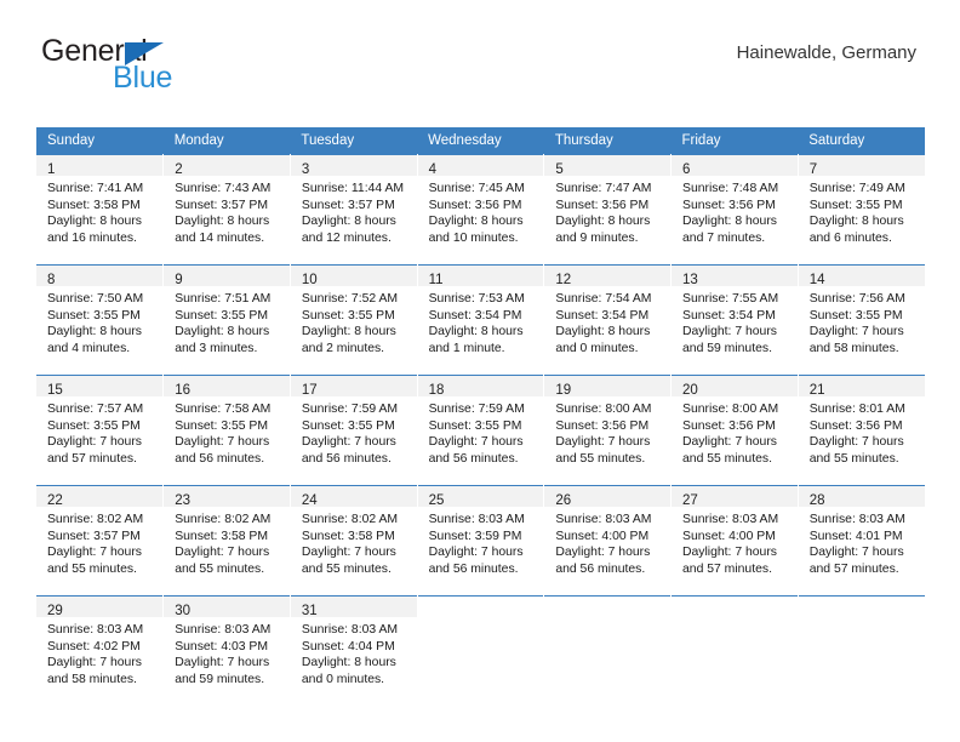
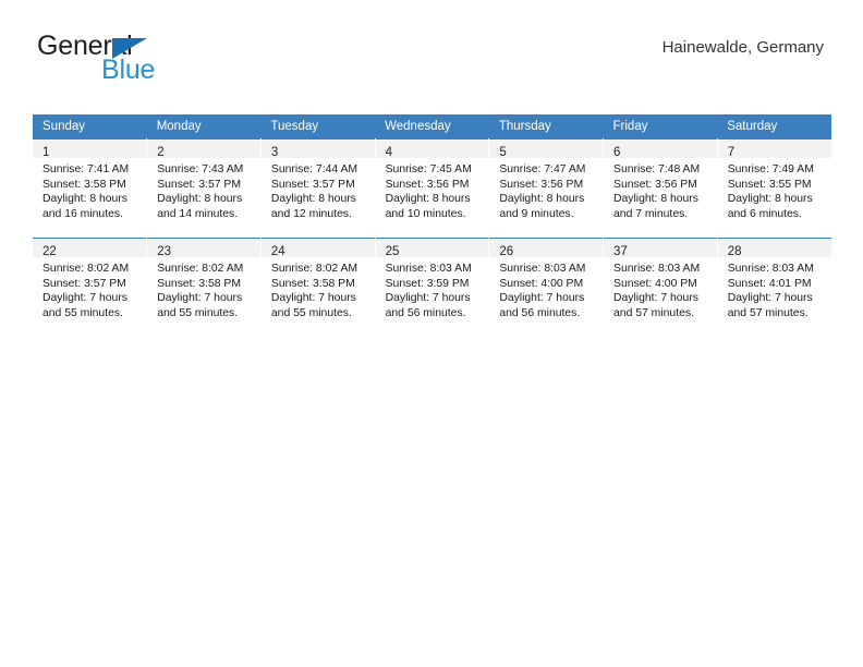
  General
  Blue
  Hainewalde, Germany
  Sunday	Monday	Tuesday	Wednesday	Thursday	Friday	Saturday
- 1Sunrise: 7:41 AMSunset: 3:58 PMDaylight: 8 hoursand 16 minutes.	2Sunrise: 7:43 AMSunset: 3:57 PMDaylight: 8 hoursand 14 minutes.	3Sunrise: 11:44 AMSunset: 3:57 PMDaylight: 8 hoursand 12 minutes.	4Sunrise: 7:45 AMSunset: 3:56 PMDaylight: 8 hoursand 10 minutes.	5Sunrise: 7:47 AMSunset: 3:56 PMDaylight: 8 hoursand 9 minutes.	6Sunrise: 7:48 AMSunset: 3:56 PMDaylight: 8 hoursand 7 minutes.	7Sunrise: 7:49 AMSunset: 3:55 PMDaylight: 8 hoursand 6 minutes.
+ 1Sunrise: 7:41 AMSunset: 3:58 PMDaylight: 8 hoursand 16 minutes.	2Sunrise: 7:43 AMSunset: 3:57 PMDaylight: 8 hoursand 14 minutes.	3Sunrise: 7:44 AMSunset: 3:57 PMDaylight: 8 hoursand 12 minutes.	4Sunrise: 7:45 AMSunset: 3:56 PMDaylight: 8 hoursand 10 minutes.	5Sunrise: 7:47 AMSunset: 3:56 PMDaylight: 8 hoursand 9 minutes.	6Sunrise: 7:48 AMSunset: 3:56 PMDaylight: 8 hoursand 7 minutes.	7Sunrise: 7:49 AMSunset: 3:55 PMDaylight: 8 hoursand 6 minutes.
- 8Sunrise: 7:50 AMSunset: 3:55 PMDaylight: 8 hoursand 4 minutes.	9Sunrise: 7:51 AMSunset: 3:55 PMDaylight: 8 hoursand 3 minutes.	10Sunrise: 7:52 AMSunset: 3:55 PMDaylight: 8 hoursand 2 minutes.	11Sunrise: 7:53 AMSunset: 3:54 PMDaylight: 8 hoursand 1 minute.	12Sunrise: 7:54 AMSunset: 3:54 PMDaylight: 8 hoursand 0 minutes.	13Sunrise: 7:55 AMSunset: 3:54 PMDaylight: 7 hoursand 59 minutes.	14Sunrise: 7:56 AMSunset: 3:55 PMDaylight: 7 hoursand 58 minutes.
- 15Sunrise: 7:57 AMSunset: 3:55 PMDaylight: 7 hoursand 57 minutes.	16Sunrise: 7:58 AMSunset: 3:55 PMDaylight: 7 hoursand 56 minutes.	17Sunrise: 7:59 AMSunset: 3:55 PMDaylight: 7 hoursand 56 minutes.	18Sunrise: 7:59 AMSunset: 3:55 PMDaylight: 7 hoursand 56 minutes.	19Sunrise: 8:00 AMSunset: 3:56 PMDaylight: 7 hoursand 55 minutes.	20Sunrise: 8:00 AMSunset: 3:56 PMDaylight: 7 hoursand 55 minutes.	21Sunrise: 8:01 AMSunset: 3:56 PMDaylight: 7 hoursand 55 minutes.
- 22Sunrise: 8:02 AMSunset: 3:57 PMDaylight: 7 hoursand 55 minutes.	23Sunrise: 8:02 AMSunset: 3:58 PMDaylight: 7 hoursand 55 minutes.	24Sunrise: 8:02 AMSunset: 3:58 PMDaylight: 7 hoursand 55 minutes.	25Sunrise: 8:03 AMSunset: 3:59 PMDaylight: 7 hoursand 56 minutes.	26Sunrise: 8:03 AMSunset: 4:00 PMDaylight: 7 hoursand 56 minutes.	27Sunrise: 8:03 AMSunset: 4:00 PMDaylight: 7 hoursand 57 minutes.	28Sunrise: 8:03 AMSunset: 4:01 PMDaylight: 7 hoursand 57 minutes.
+ 22Sunrise: 8:02 AMSunset: 3:57 PMDaylight: 7 hoursand 55 minutes.	23Sunrise: 8:02 AMSunset: 3:58 PMDaylight: 7 hoursand 55 minutes.	24Sunrise: 8:02 AMSunset: 3:58 PMDaylight: 7 hoursand 55 minutes.	25Sunrise: 8:03 AMSunset: 3:59 PMDaylight: 7 hoursand 56 minutes.	26Sunrise: 8:03 AMSunset: 4:00 PMDaylight: 7 hoursand 56 minutes.	37Sunrise: 8:03 AMSunset: 4:00 PMDaylight: 7 hoursand 57 minutes.	28Sunrise: 8:03 AMSunset: 4:01 PMDaylight: 7 hoursand 57 minutes.
- 29Sunrise: 8:03 AMSunset: 4:02 PMDaylight: 7 hoursand 58 minutes.	30Sunrise: 8:03 AMSunset: 4:03 PMDaylight: 7 hoursand 59 minutes.	31Sunrise: 8:03 AMSunset: 4:04 PMDaylight: 8 hoursand 0 minutes.
